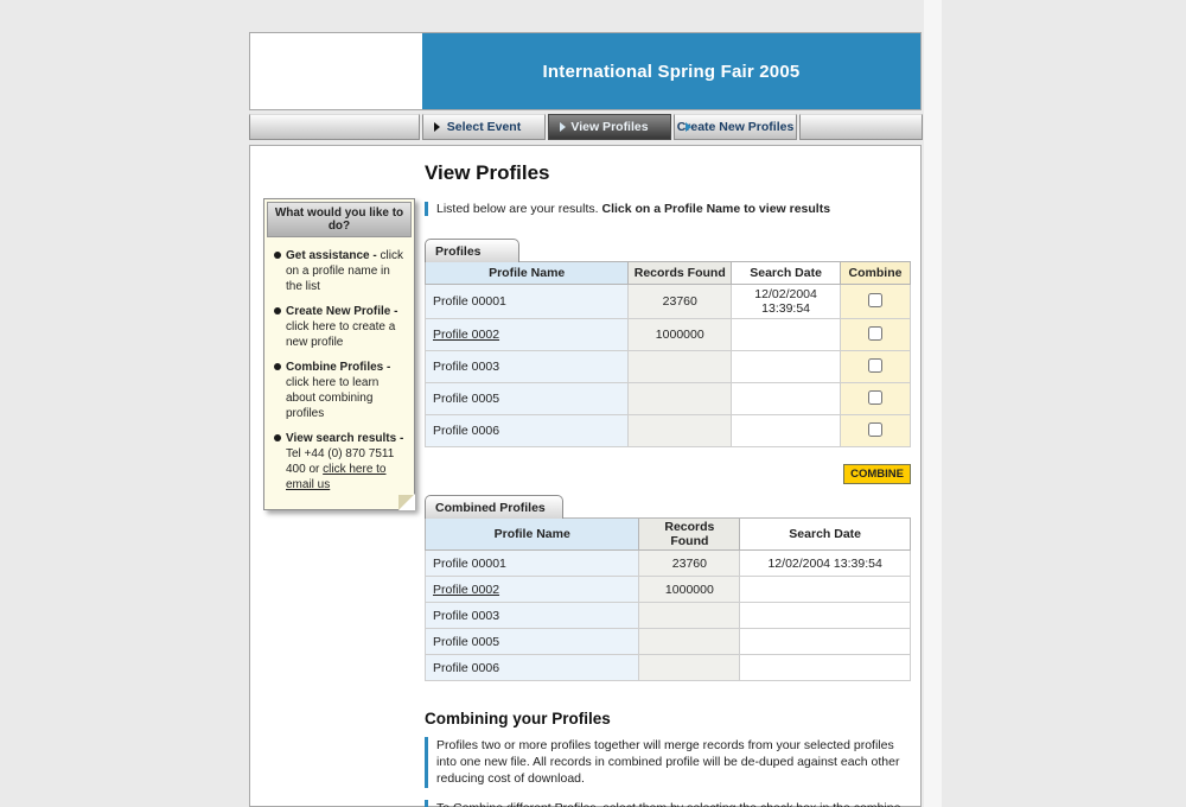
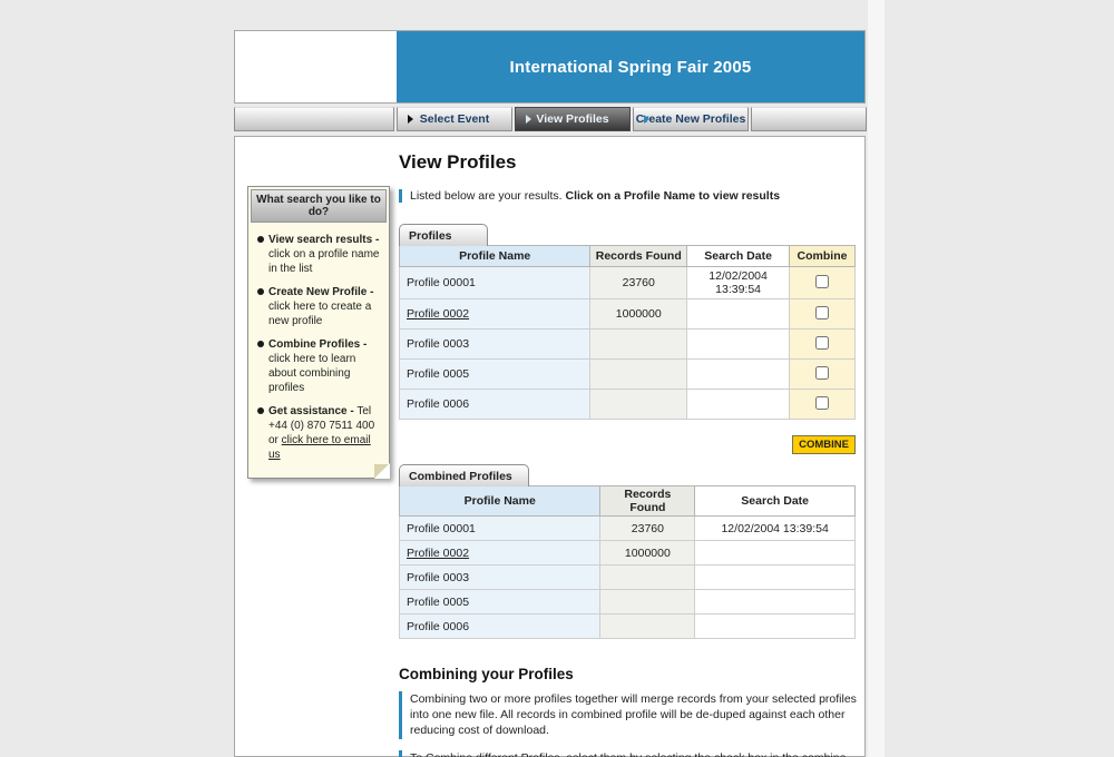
  International Spring Fair 2005
  Select Event
  View Profiles
  Create New Profiles
- What would you like to do?
+ What search you like to do?
- Get assistance - click on a profile name in the list
+ View search results - click on a profile name in the list
  Create New Profile - click here to create a new profile
  Combine Profiles - click here to learn about combining profiles
- View search results - Tel +44 (0) 870 7511 400 or click here to email us
+ Get assistance - Tel +44 (0) 870 7511 400 or click here to email us
  View Profiles
  Listed below are your results. Click on a Profile Name to view results
  Profiles
  Profile Name	Records Found	Search Date	Combine
  Profile 00001	23760	12/02/2004 13:39:54
  Profile 0002	1000000
  Profile 0003
  Profile 0005
  Profile 0006
  COMBINE
  Combined Profiles
  Profile Name	Records Found	Search Date
  Profile 00001	23760	12/02/2004 13:39:54
  Profile 0002	1000000
  Profile 0003
  Profile 0005
  Profile 0006
  Combining your Profiles
- Profiles two or more profiles together will merge records from your selected profiles into one new file. All records in combined profile will be de-duped against each other reducing cost of download.
+ Combining two or more profiles together will merge records from your selected profiles into one new file. All records in combined profile will be de-duped against each other reducing cost of download.
